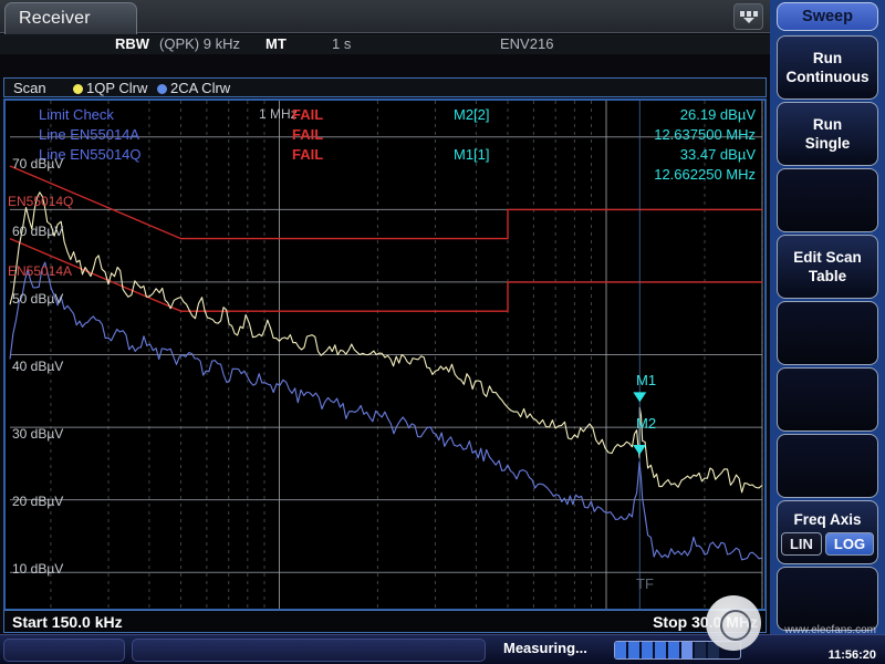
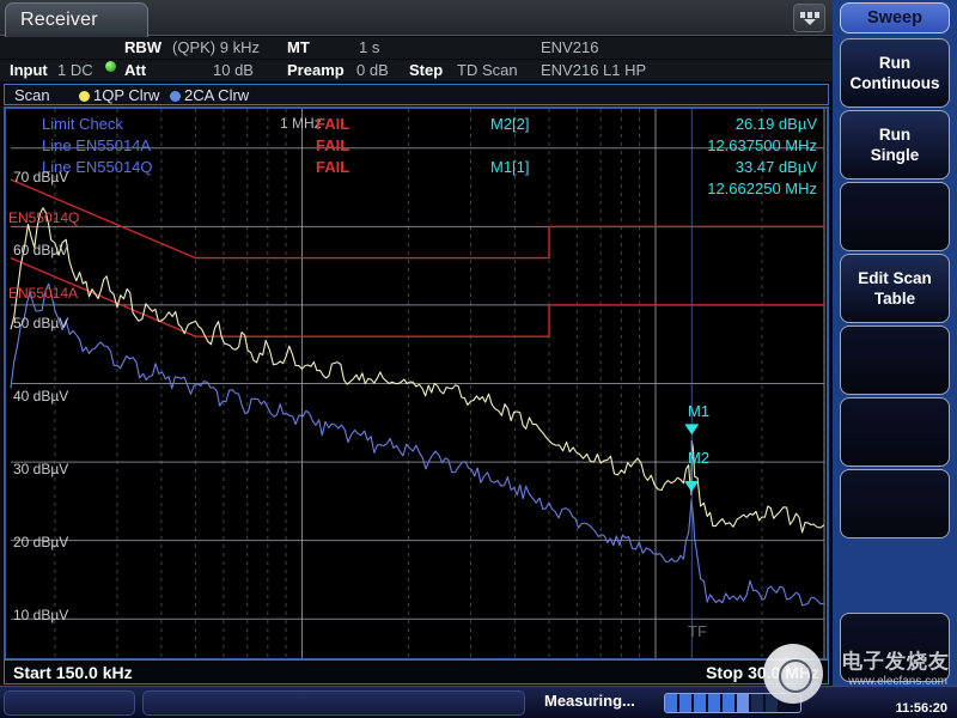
  Receiver
  RBW
  (QPK) 9 kHz
  MT
  1 s
  ENV216
+ Input
+ 1 DC
+ Att
+ 10 dB
+ Preamp
+ 0 dB
+ Step
+ TD Scan
+ ENV216 L1 HP
  Scan
  1QP Clrw
  2CA Clrw
  Limit Check
  Line EN55014A
  Line EN55014Q
  1 MHz
  FAIL
  FAIL
  FAIL
  M2[2]
  26.19 dBµV
  12.637500 MHz
  M1[1]
  33.47 dBµV
  12.662250 MHz
  EN55014Q
  EN55014A
  M1
  M2
  TF
  70 dBµV
  60 dBµV
  50 dBµV
  40 dBµV
  30 dBµV
  20 dBµV
  10 dBµV
  Start 150.0 kHz
  Sweep
  Run
  Continuous
  Run
  Single
  Edit Scan
  Table
- Freq Axis
- LIN
- LOG
  Measuring...
  11:56:20
+ 电子发烧友
  www.elecfans.com
